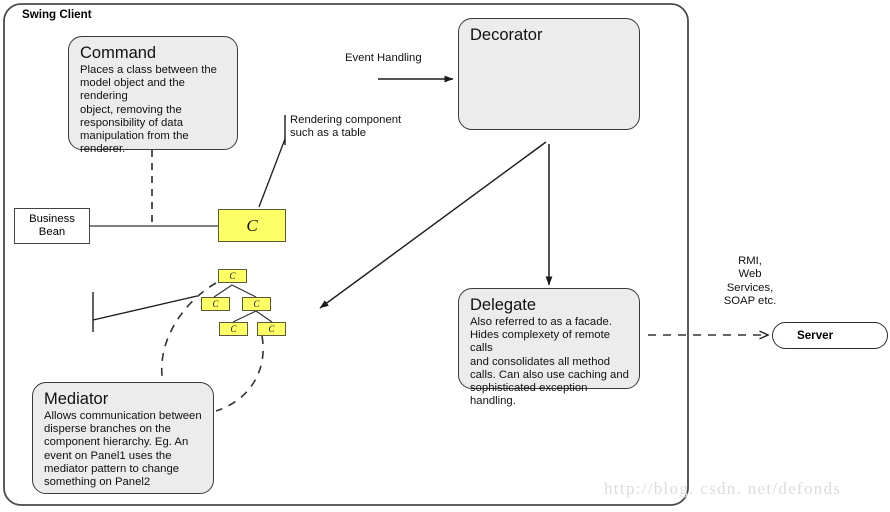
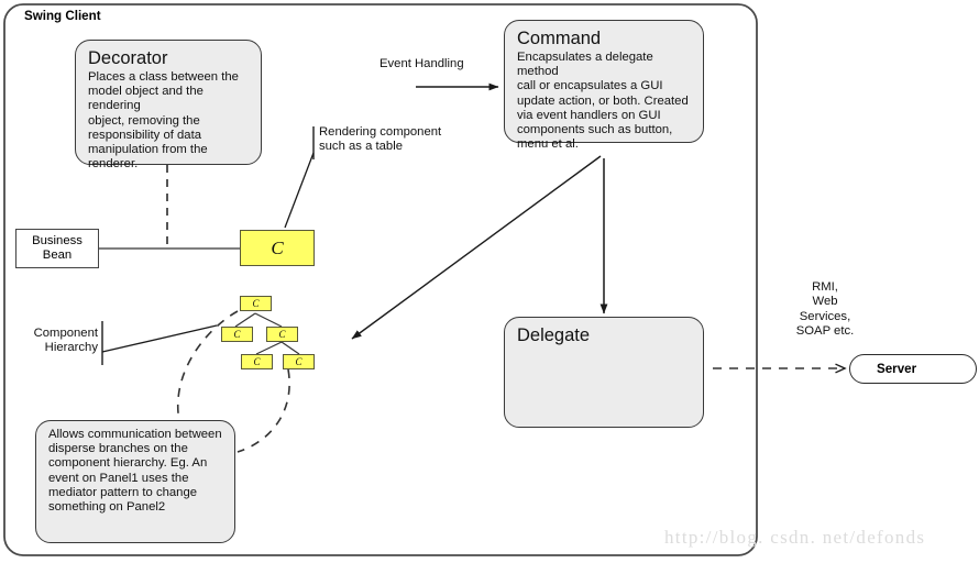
  Swing Client
- Command
+ Decorator
  Places a class between the
  model object and the rendering
  object, removing the
  responsibility of data
  manipulation from the renderer.
- Decorator
+ Command
+ Encapsulates a delegate method
+ call or encapsulates a GUI
+ update action, or both. Created
+ via event handlers on GUI
+ components such as button,
+ menu et al.
  Delegate
- Also referred to as a facade.
- Hides complexety of remote calls
- and consolidates all method
- calls. Can also use caching and
- sophisticated exception handling.
- Mediator
  Allows communication between
  disperse branches on the
  component hierarchy. Eg. An
  event on Panel1 uses the
  mediator pattern to change
  something on Panel2
  Business
  Bean
  C
  C
  C
  C
  C
  C
  Server
  Event Handling
  Rendering component
  such as a table
+ Component
+ Hierarchy
  RMI,
  Web
  Services,
  SOAP etc.
  http://blog. csdn. net/defonds
